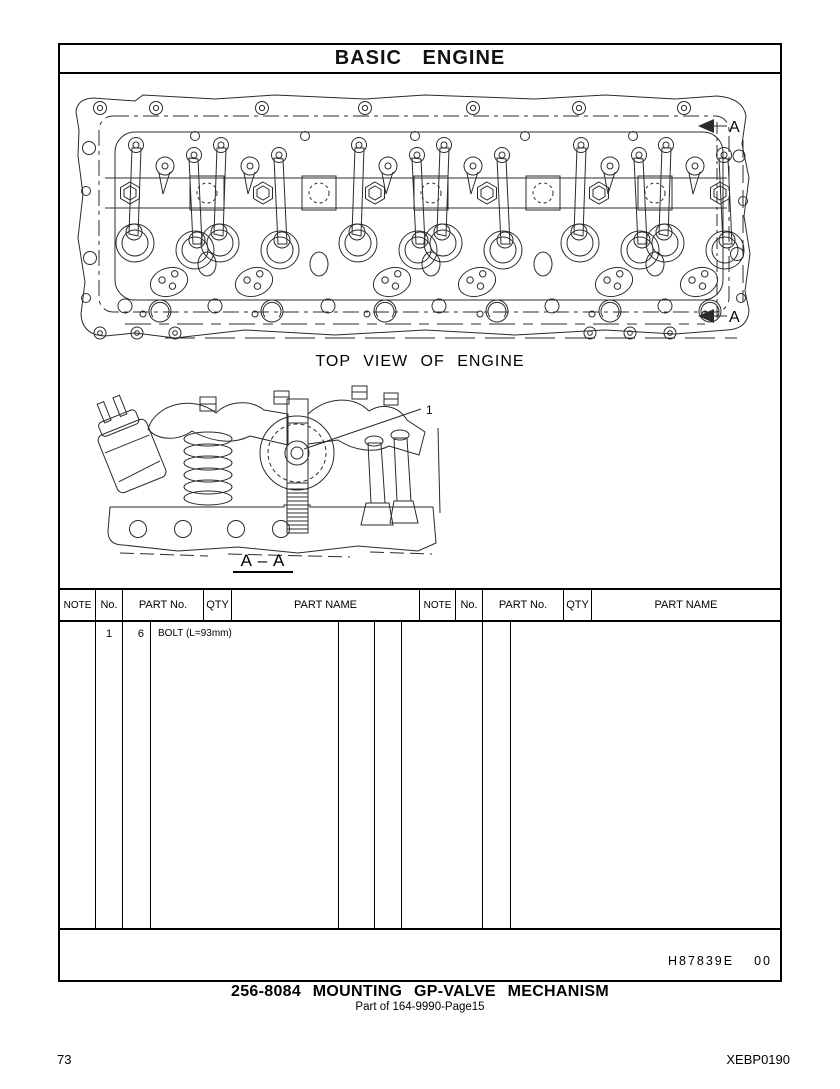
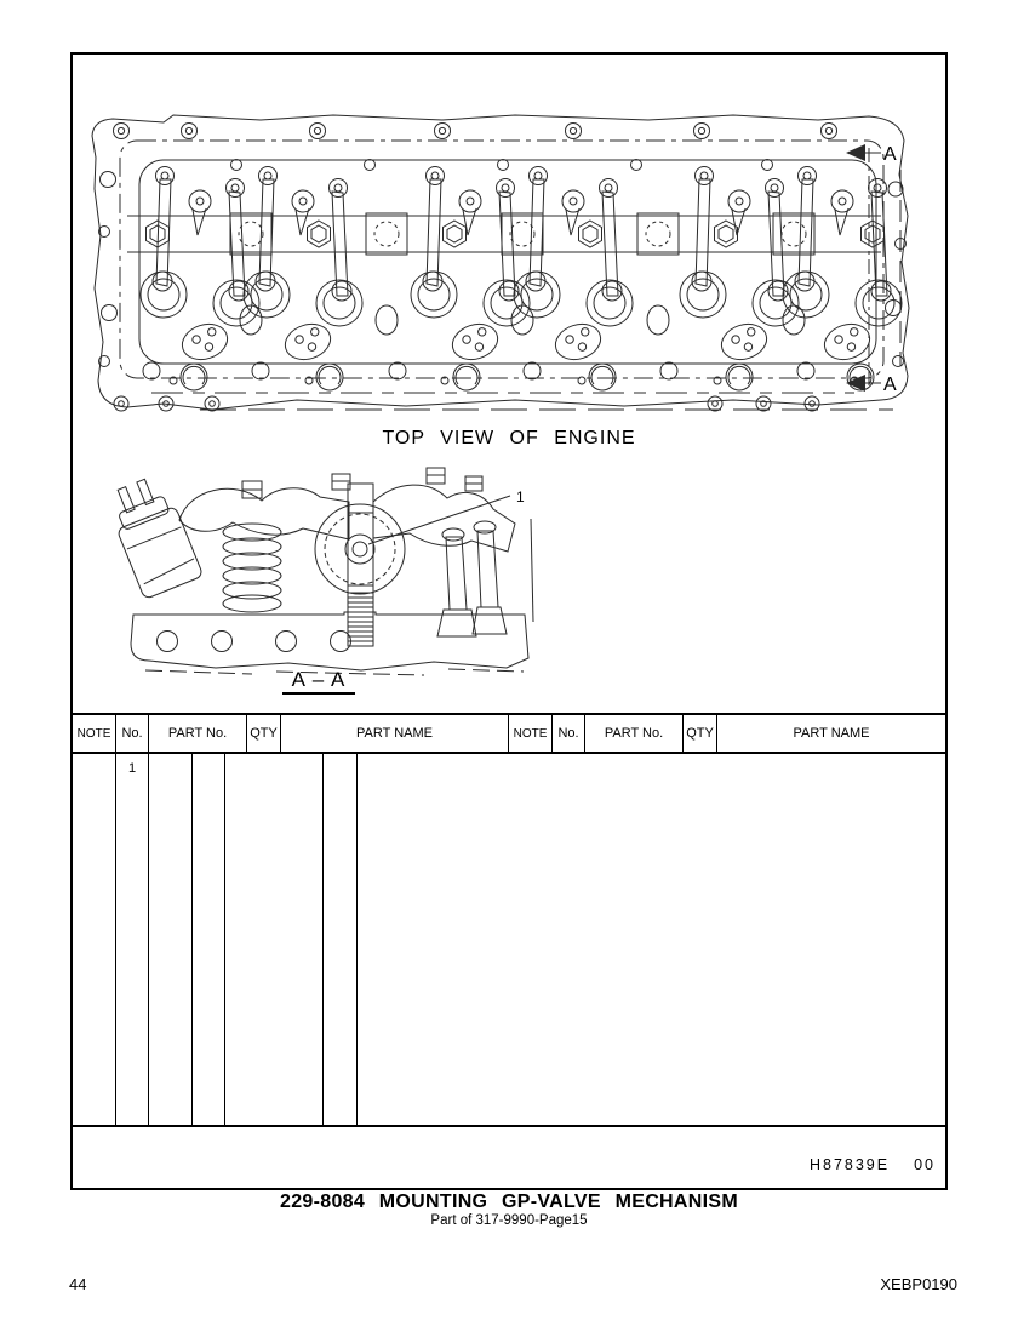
- BASIC ENGINE
  A
  A
  TOP VIEW OF ENGINE
  1
  A – A
  NOTE
  No.
  PART No.
  QTY
  PART NAME
  NOTE
  No.
  PART No.
  QTY
  PART NAME
  1
- 6
- BOLT (L=93mm)
  H87839E 00
- 256-8084 MOUNTING GP-VALVE MECHANISM
+ 229-8084 MOUNTING GP-VALVE MECHANISM
- Part of 164-9990-Page15
+ Part of 317-9990-Page15
- 73
+ 44
  XEBP0190
